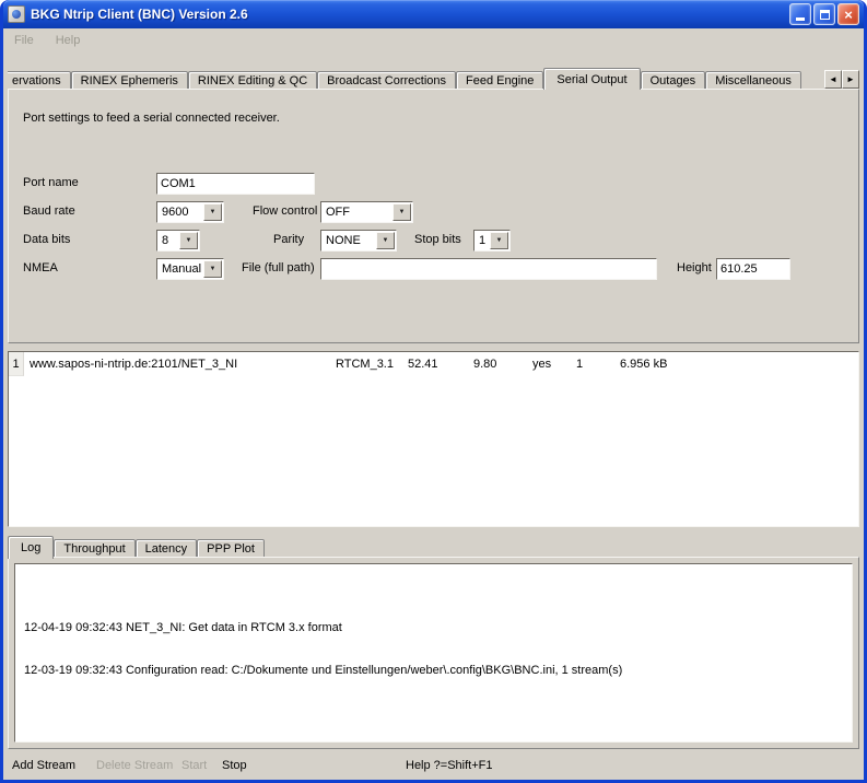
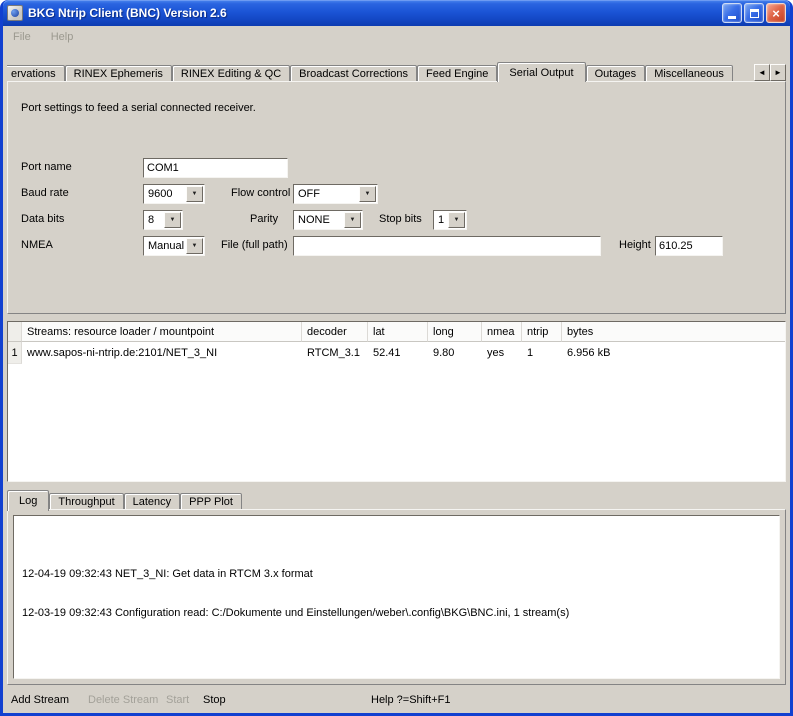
  BKG Ntrip Client (BNC) Version 2.6
  ×
  File
  Help
  ervations
  RINEX Ephemeris
  RINEX Editing & QC
  Broadcast Corrections
  Feed Engine
  Serial Output
  Outages
  Miscellaneous
  ◄
  ►
  Port settings to feed a serial connected receiver.
  Port name
  COM1
  Baud rate
  9600
  Flow control
  OFF
  Data bits
  8
  Parity
  NONE
  Stop bits
  1
  NMEA
  Manual
  File (full path)
  Height
  610.25
+ Streams: resource loader / mountpoint
+ decoder
+ lat
+ long
+ nmea
+ ntrip
+ bytes
  1
  www.sapos-ni-ntrip.de:2101/NET_3_NI
  RTCM_3.1
  52.41
  9.80
  yes
  1
  6.956 kB
  Log
  Throughput
  Latency
  PPP Plot
  12-04-19 09:32:43 NET_3_NI: Get data in RTCM 3.x format
  12-03-19 09:32:43 Configuration read: C:/Dokumente und Einstellungen/weber\.config\BKG\BNC.ini, 1 stream(s)
  Add Stream
  Delete Stream
  Start
  Stop
  Help ?=Shift+F1
